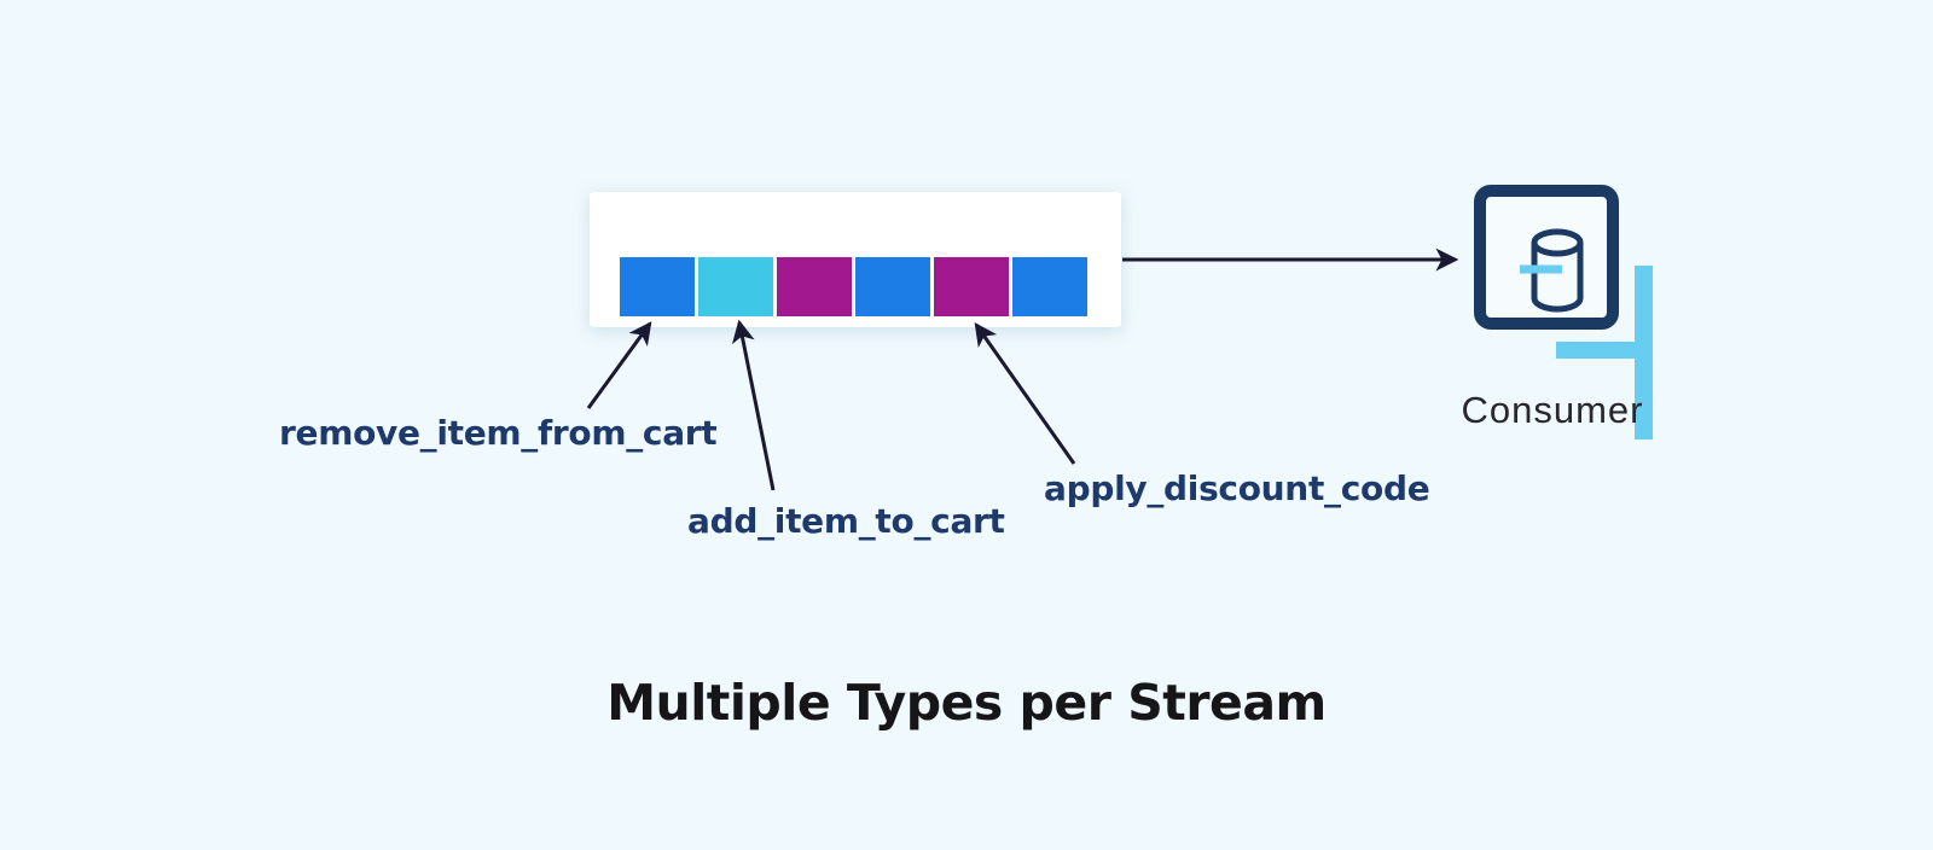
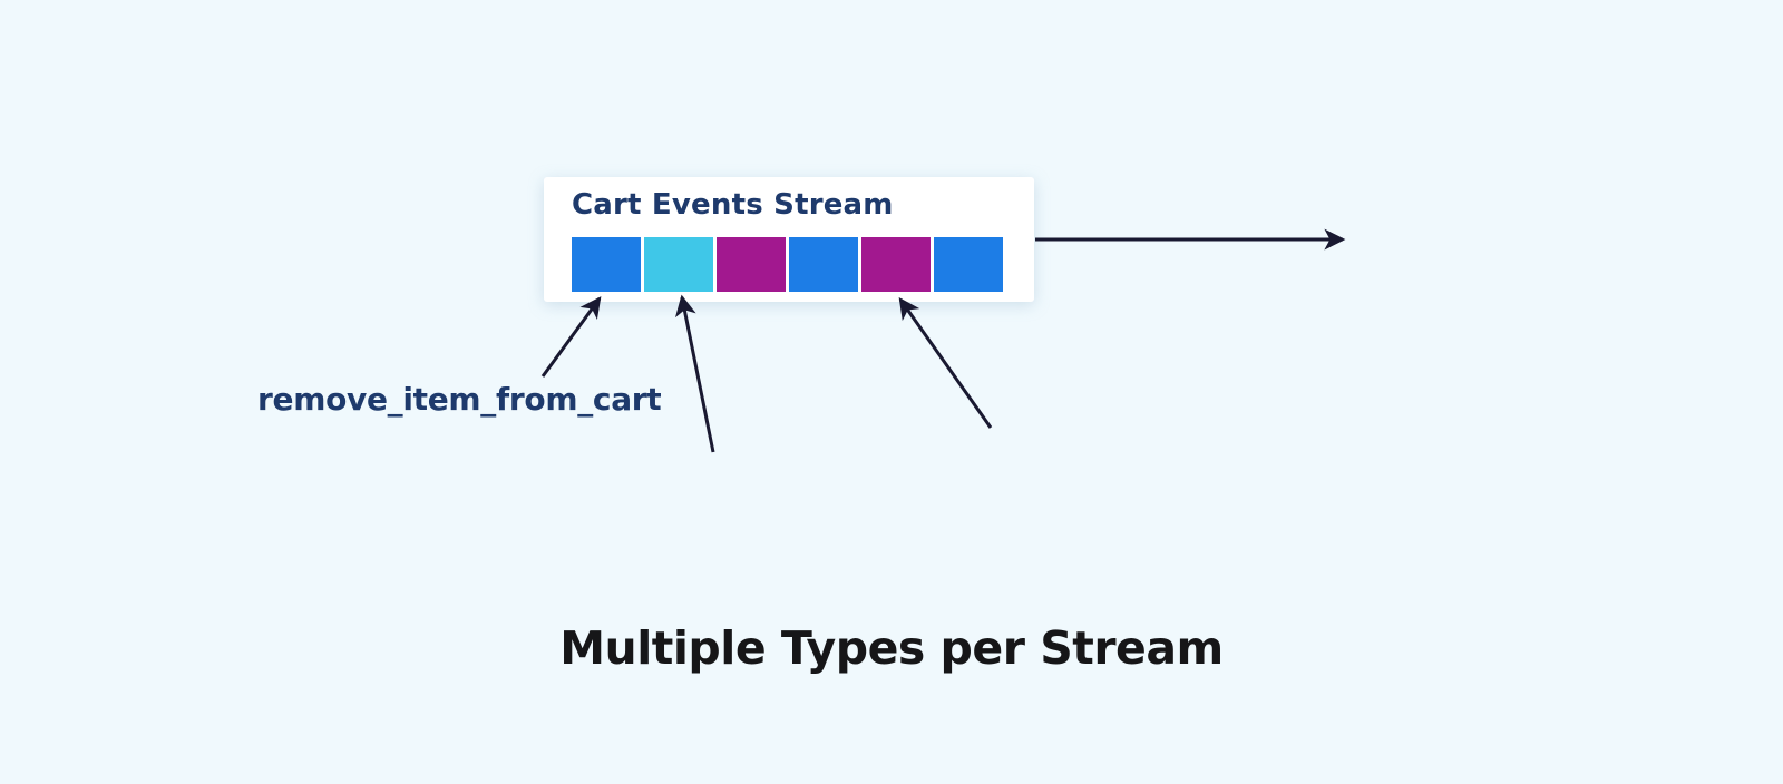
+ Cart Events Stream
  remove_item_from_cart
- add_item_to_cart
- apply_discount_code
- Consumer
  Multiple Types per Stream
